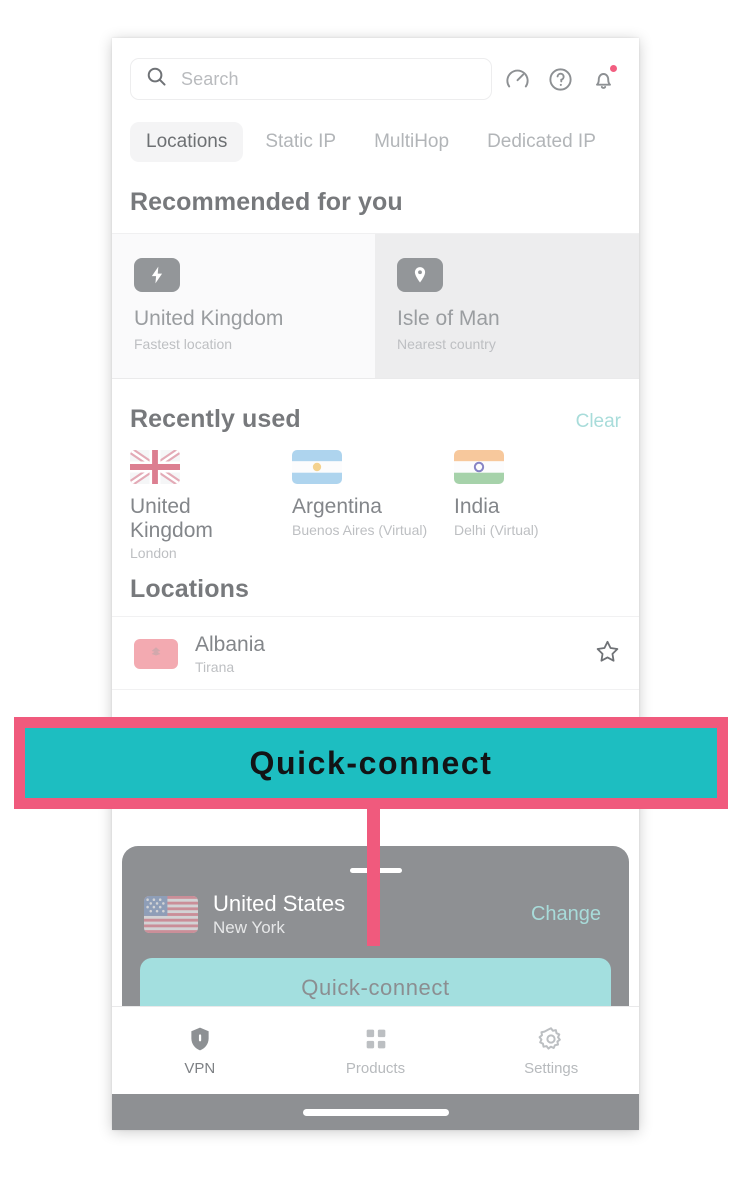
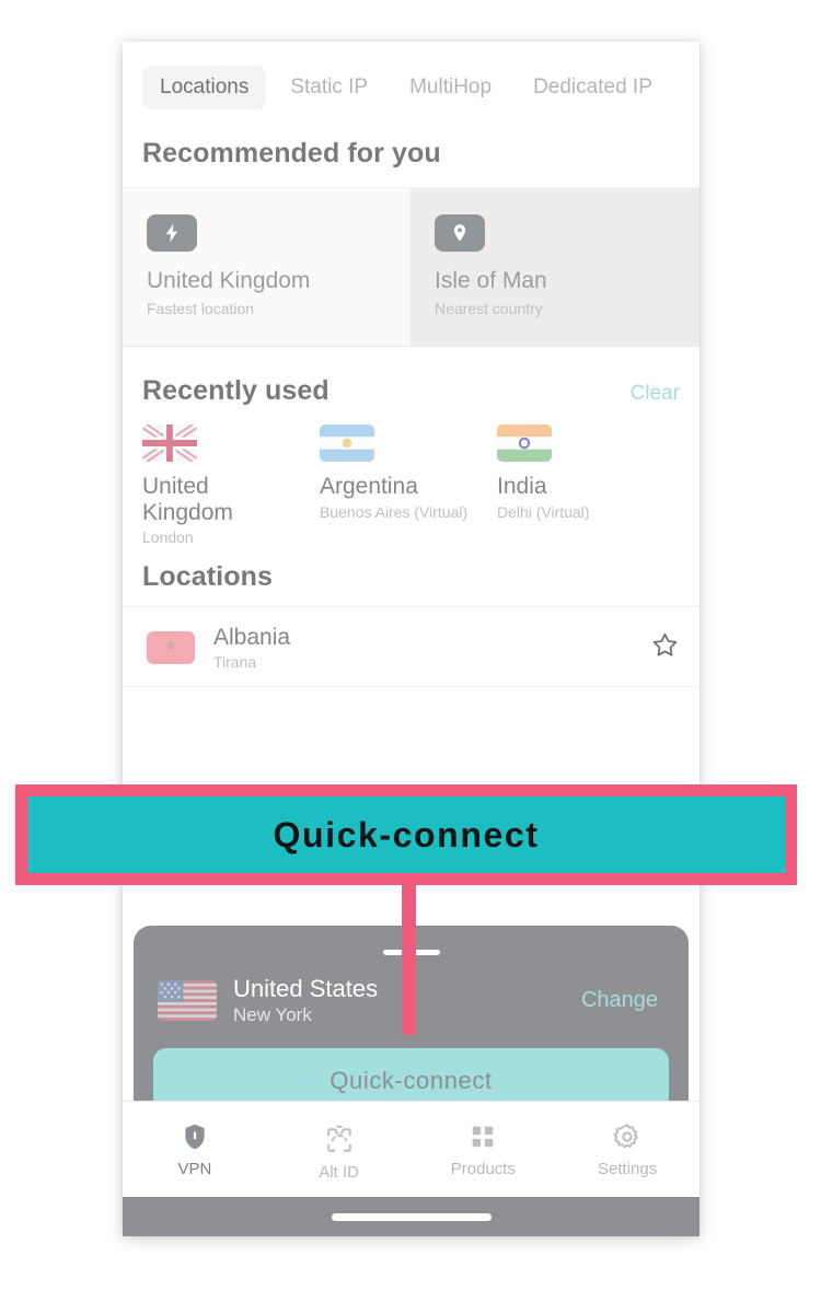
- Search
  Locations
  Static IP
  MultiHop
  Dedicated IP
  Recommended for you
  United Kingdom
  Fastest location
  Isle of Man
  Nearest country
  Recently used
  Clear
  United Kingdom
  London
  Argentina
  Buenos Aires (Virtual)
  India
  Delhi (Virtual)
  Locations
  Albania
  Tirana
  United States
  New York
  Change
  Quick-connect
  VPN
+ Alt ID
  Products
  Settings
  Quick-connect
